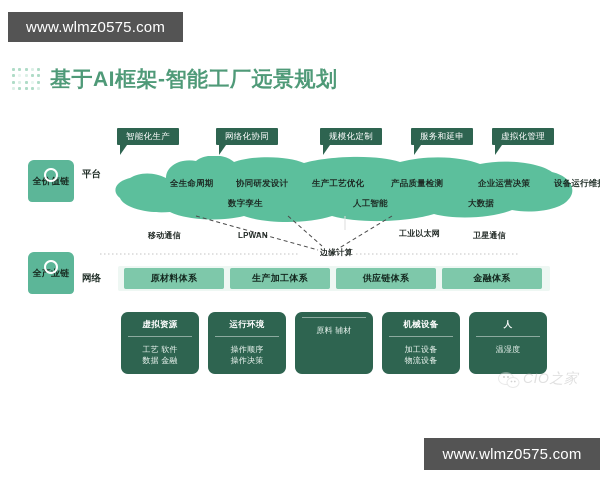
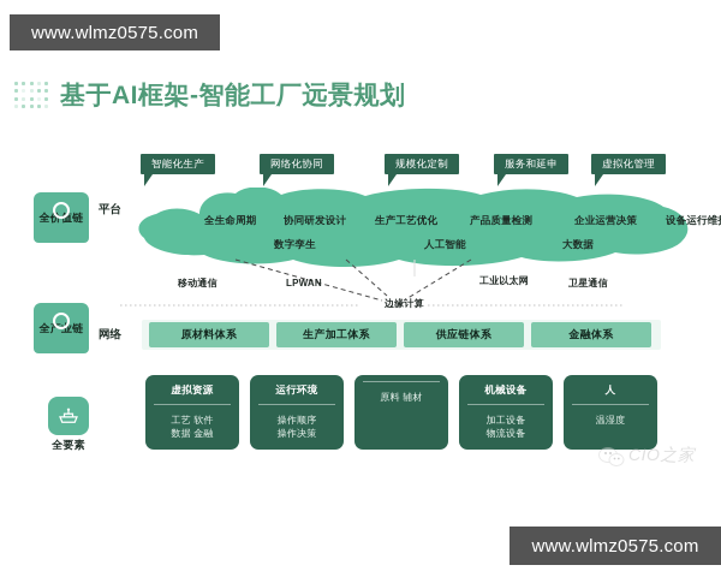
  www.wlmz0575.com
  www.wlmz0575.com
  基于AI框架-智能工厂远景规划
  智能化生产
  网络化协同
  规模化定制
  服务和延申
  虚拟化管理
  全生命周期
  协同研发设计
  生产工艺优化
  产品质量检测
  企业运营决策
  设备运行维
  数字孪生
  人工智能
  大数据
  全价值链
  全产业链
+ 全要素
  平台
  网络
  移动通信
  LPWAN
  边缘计算
  工业以太网
  卫星通信
  原材料体系
  生产加工体系
  供应链体系
  金融体系
  虚拟资源
  工艺 软件
  数据 金融
  运行环境
  操作顺序
  操作决策
  原料 辅材
  机械设备
  加工设备
  物流设备
  人
  温湿度
  CIO之家
